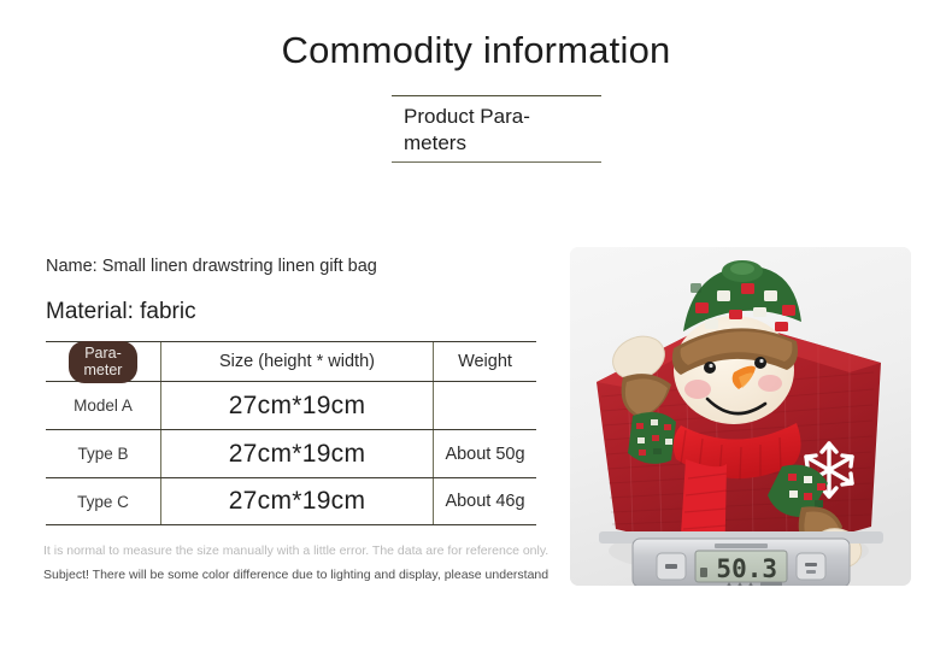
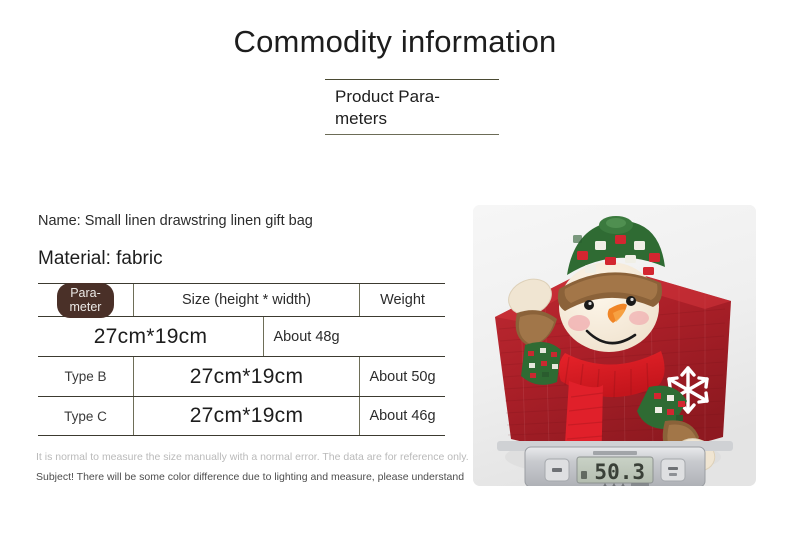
  Commodity information
  Product Para-
  meters
  Name: Small linen drawstring linen gift bag
  Material: fabric
  Para-
  meter
  Size (height * width)
  Weight
- Model A
  27cm*19cm
+ About 48g
  Type B
  27cm*19cm
  About 50g
  Type C
  27cm*19cm
  About 46g
- It is normal to measure the size manually with a little error. The data are for reference only.
+ It is normal to measure the size manually with a normal error. The data are for reference only.
- Subject! There will be some color difference due to lighting and display, please understand
+ Subject! There will be some color difference due to lighting and measure, please understand
  50.3
